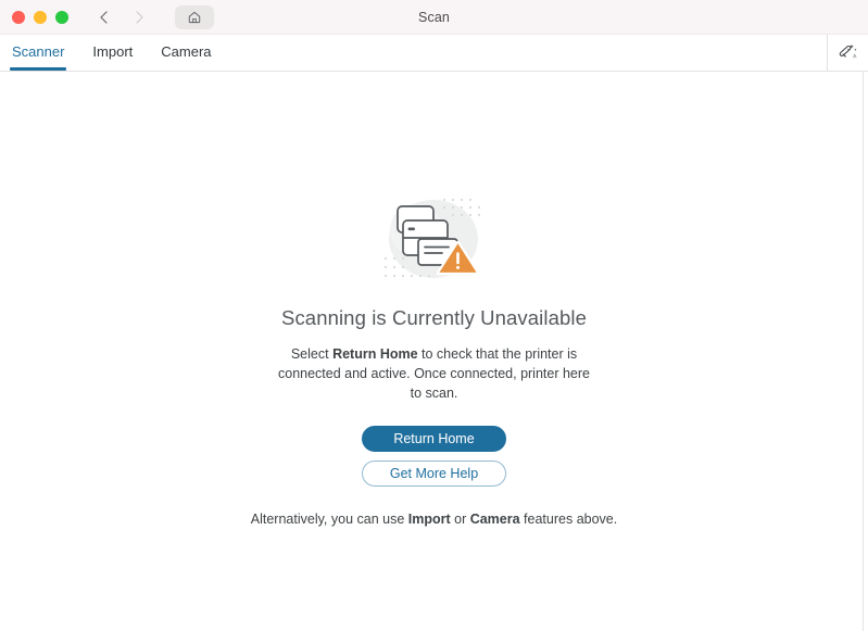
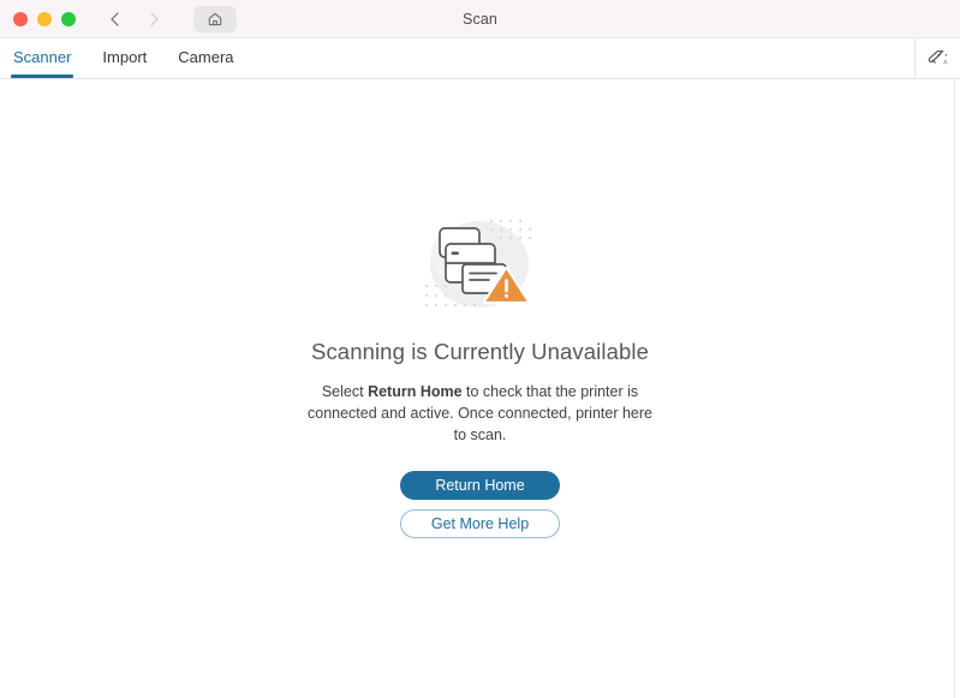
  Scan
  Scanner
  Import
  Camera
  Scanning is Currently Unavailable
  Select Return Home to check that the printer is connected and active. Once connected, printer here to scan.
  Return Home
  Get More Help
- Alternatively, you can use Import or Camera features above.
